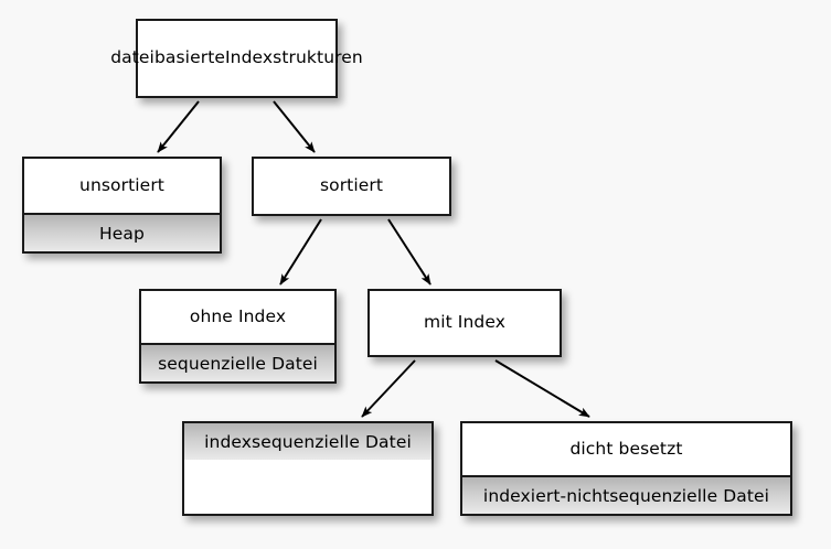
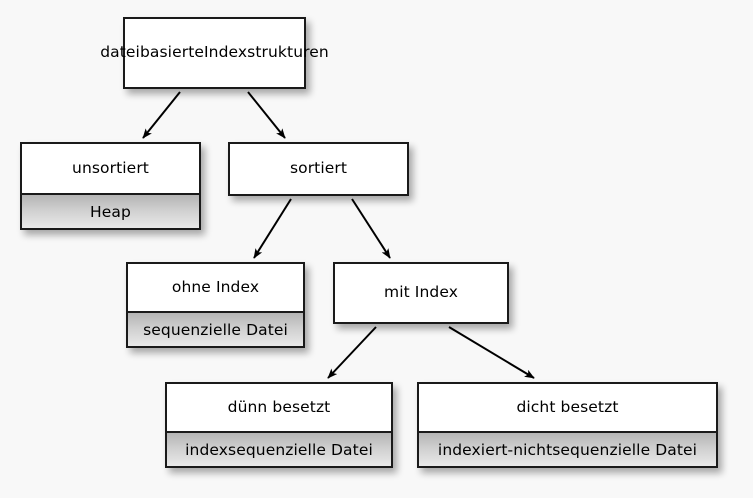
  dateibasierte
  Indexstrukturen
  unsortiert
  Heap
  sortiert
  ohne Index
  sequenzielle Datei
  mit Index
+ dünn besetzt
  indexsequenzielle Datei
  dicht besetzt
  indexiert-nichtsequenzielle Datei
